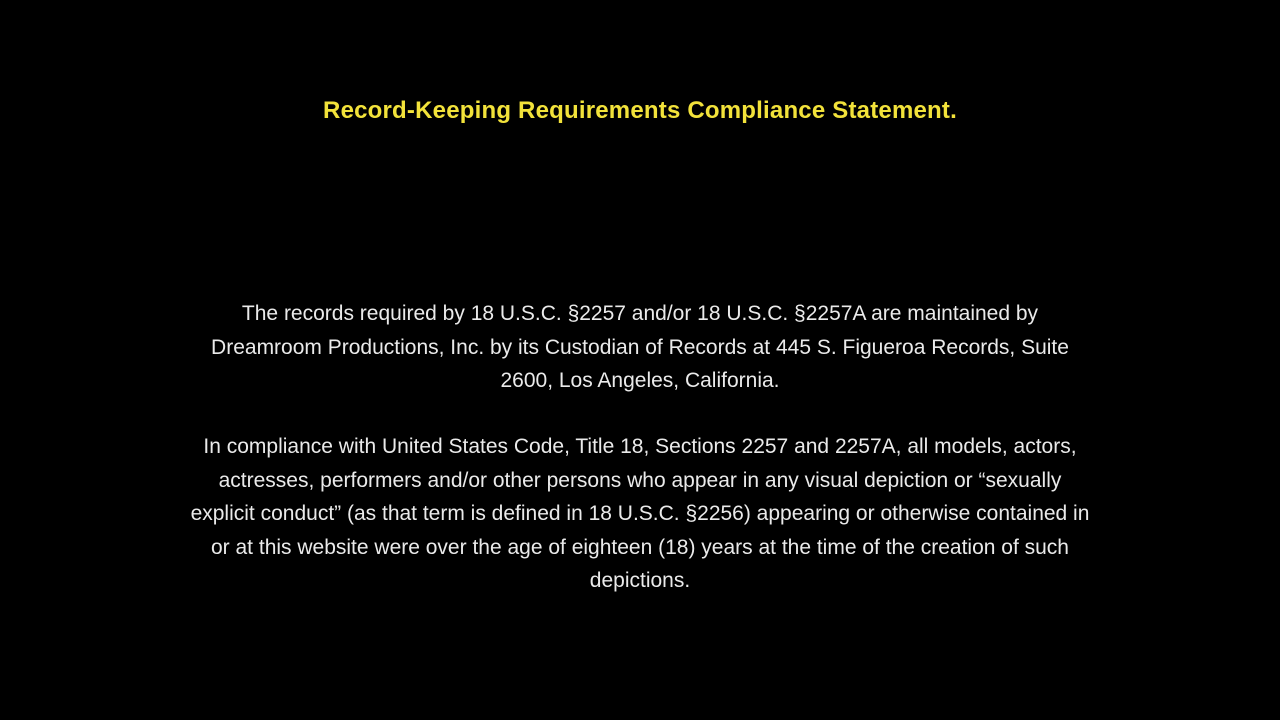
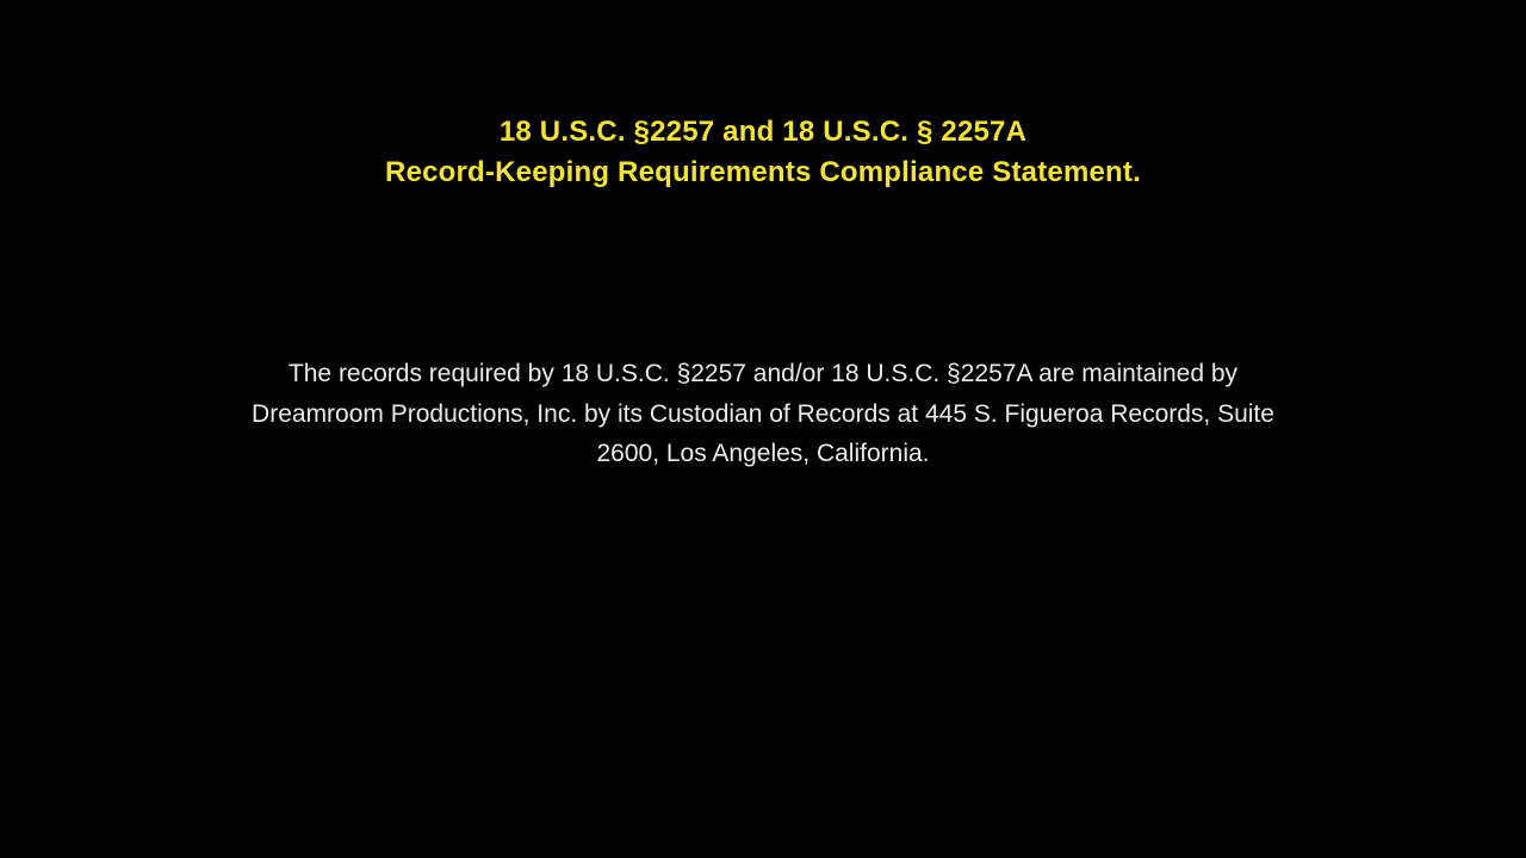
+ 18 U.S.C. §2257 and 18 U.S.C. § 2257A
  Record-Keeping Requirements Compliance Statement.
  The records required by 18 U.S.C. §2257 and/or 18 U.S.C. §2257A are maintained by Dreamroom Productions, Inc. by its Custodian of Records at 445 S. Figueroa Records, Suite 2600, Los Angeles, California.
- In compliance with United States Code, Title 18, Sections 2257 and 2257A, all models, actors, actresses, performers and/or other persons who appear in any visual depiction or “sexually explicit conduct” (as that term is defined in 18 U.S.C. §2256) appearing or otherwise contained in or at this website were over the age of eighteen (18) years at the time of the creation of such depictions.
